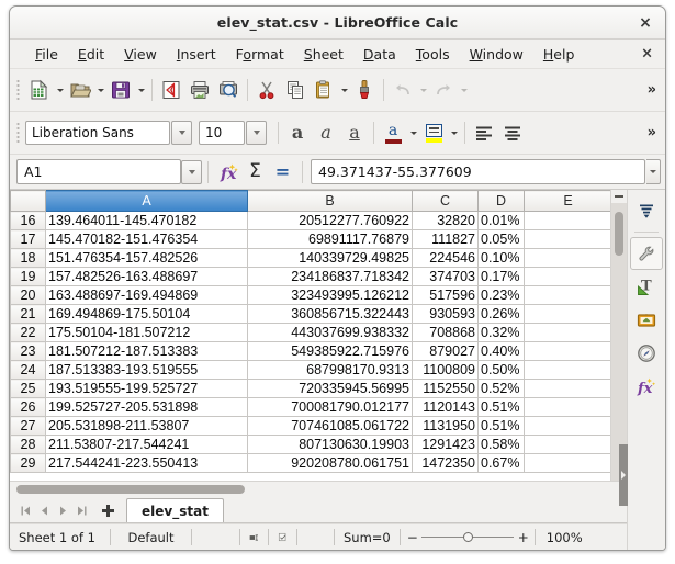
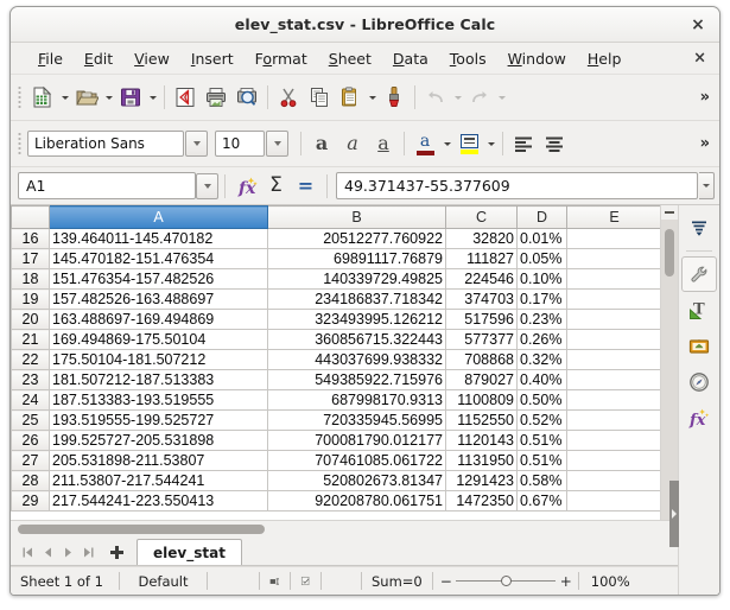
  elev_stat.csv - LibreOffice Calc
  ×
  File
  Edit
  View
  Insert
  Format
  Sheet
  Data
  Tools
  Window
  Help
  ×
  »
  Liberation Sans
  10
  a
  a
  a
  a
  »
  A1
  fx
  Σ
  =
  49.371437-55.377609
  	A	B	C	D	E
  16	139.464011-145.470182	20512277.760922	32820	0.01%
  17	145.470182-151.476354	69891117.76879	111827	0.05%
  18	151.476354-157.482526	140339729.49825	224546	0.10%
  19	157.482526-163.488697	234186837.718342	374703	0.17%
  20	163.488697-169.494869	323493995.126212	517596	0.23%
- 21	169.494869-175.50104	360856715.322443	930593	0.26%
+ 21	169.494869-175.50104	360856715.322443	577377	0.26%
  22	175.50104-181.507212	443037699.938332	708868	0.32%
  23	181.507212-187.513383	549385922.715976	879027	0.40%
  24	187.513383-193.519555	687998170.9313	1100809	0.50%
  25	193.519555-199.525727	720335945.56995	1152550	0.52%
  26	199.525727-205.531898	700081790.012177	1120143	0.51%
  27	205.531898-211.53807	707461085.061722	1131950	0.51%
- 28	211.53807-217.544241	807130630.19903	1291423	0.58%
+ 28	211.53807-217.544241	520802673.81347	1291423	0.58%
  29	217.544241-223.550413	920208780.061751	1472350	0.67%
  elev_stat
  Sheet 1 of 1
  Default
  Sum=0
  −
  +
  100%
  T
  fx
